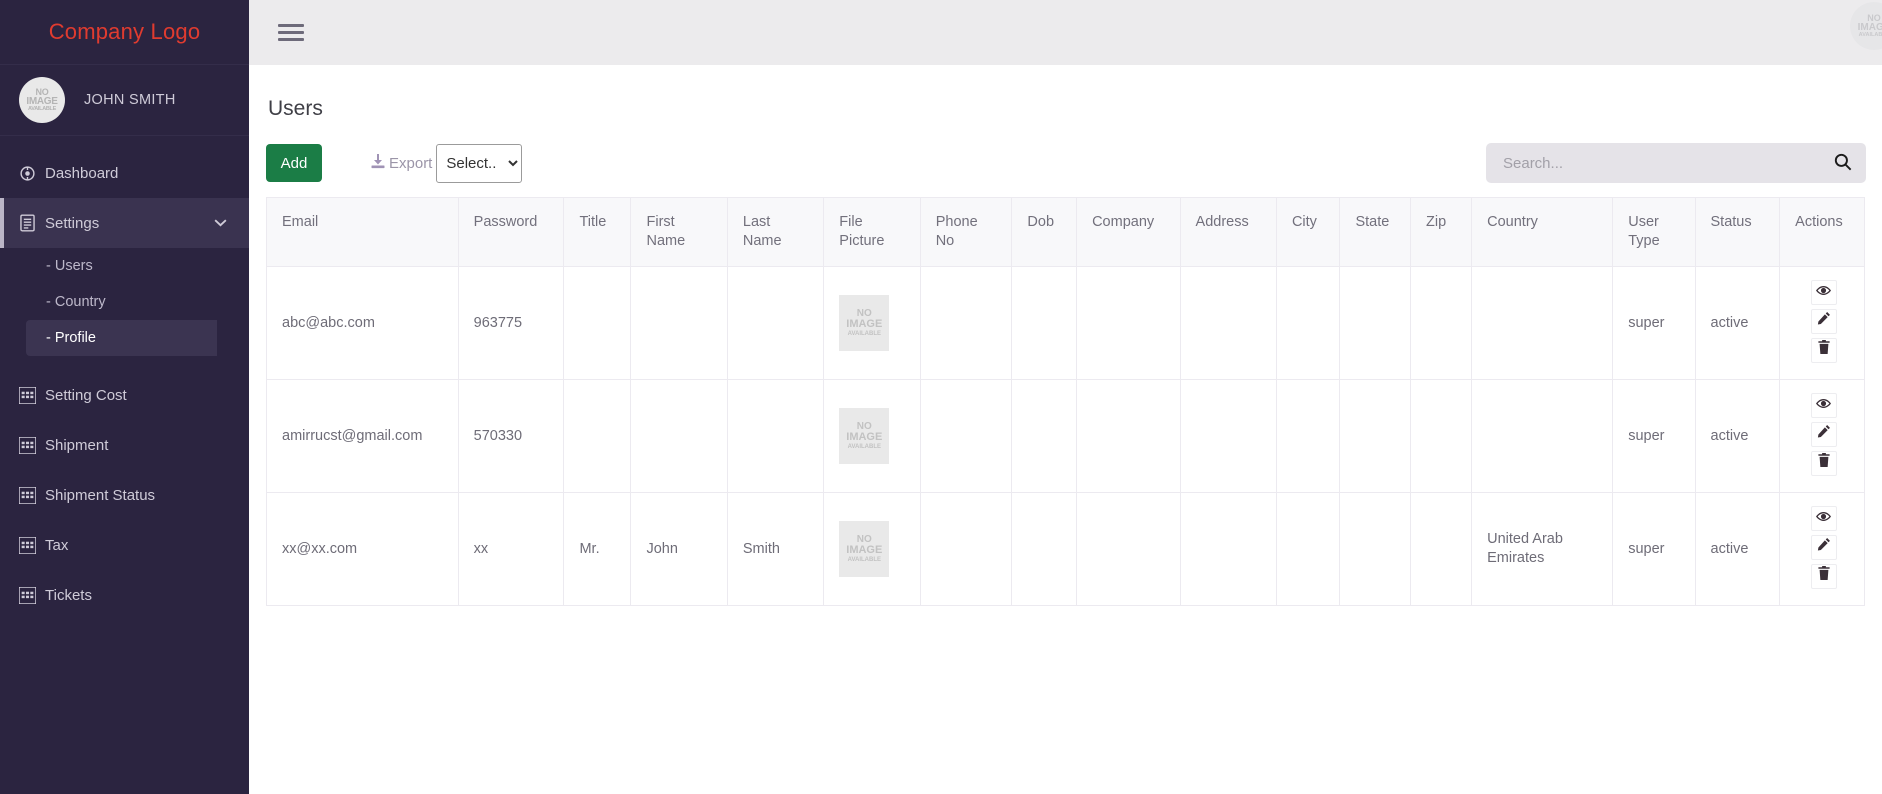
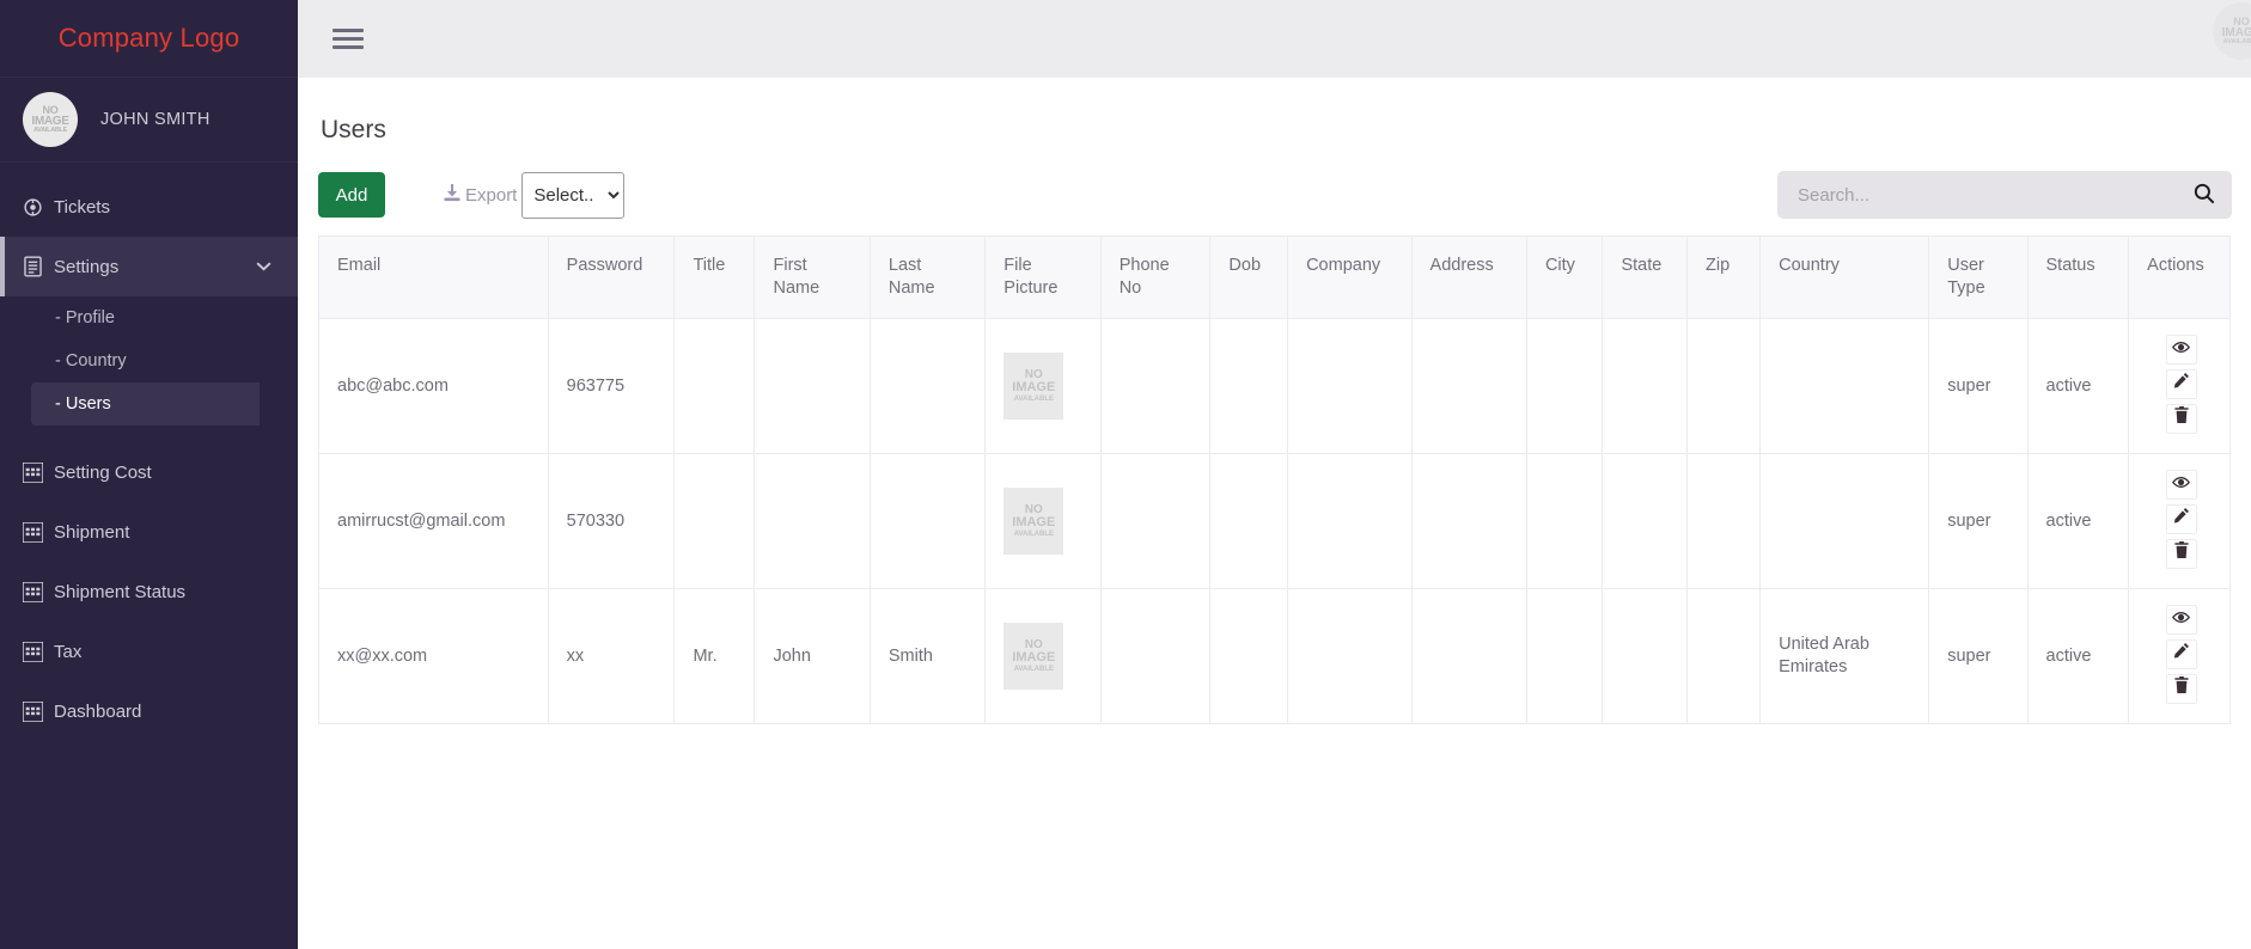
  Company Logo
  NO
  IMAGE
  JOHN SMITH
- Dashboard
+ Tickets
  Settings
- - Users
+ - Profile
  - Country
- - Profile
+ - Users
  Setting Cost
  Shipment
  Shipment Status
  Tax
- Tickets
+ Dashboard
  NO
  IMAG
  Users
  Add
  Export
  Select..
  Search...
  Email	Password	Title	First Name	Last Name	File Picture	Phone No	Dob	Company	Address	City	State	Zip	Country	User Type	Status	Actions
  abc@abc.com	963775				NO IMAGE									super	active
  amirrucst@gmail.com	570330				NO IMAGE									super	active
  xx@xx.com	xx	Mr.	John	Smith	NO IMAGE								United Arab Emirates	super	active
